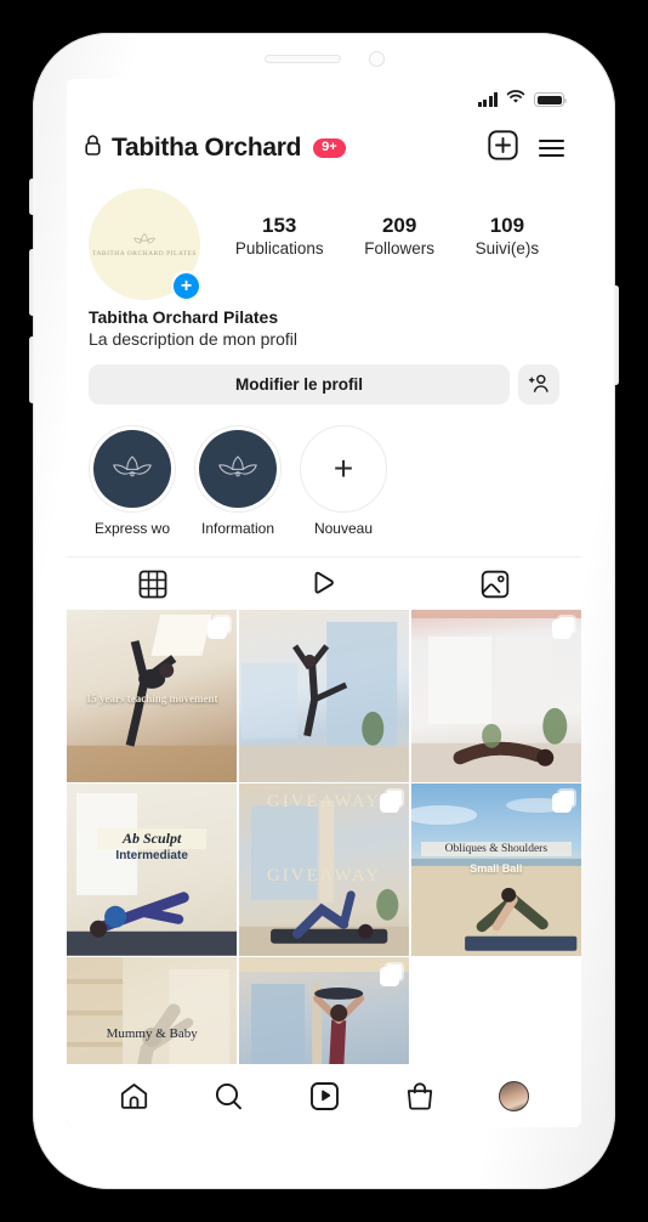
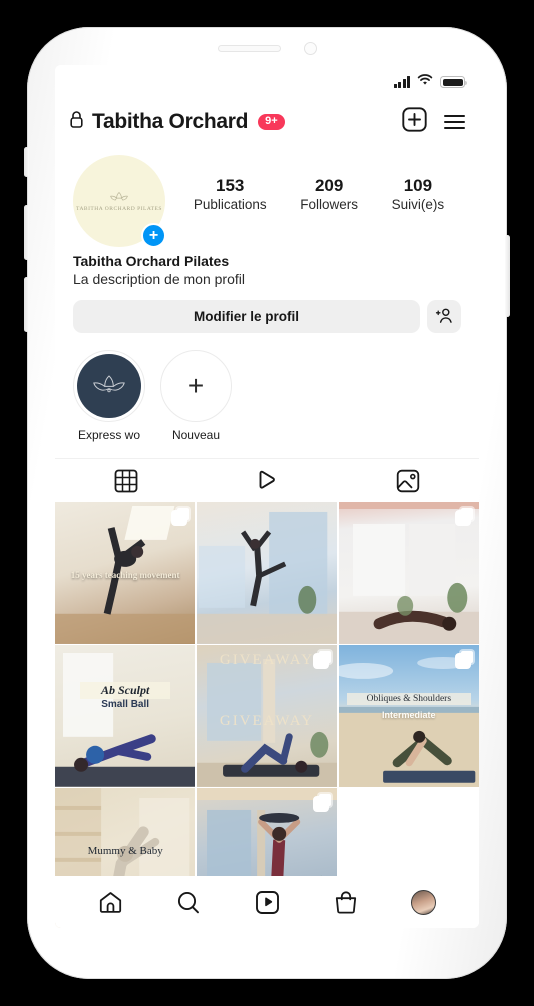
  Tabitha Orchard
  9+
  +
  153
  Publications
  209
  Followers
  109
  Suivi(e)s
  Tabitha Orchard Pilates
  La description de mon profil
  Modifier le profil
  Express wo
- Information
  +
  Nouveau
  15 years teaching movement
  Ab Sculpt
- Intermediate
+ Small Ball
  GIVEAWAY
  GIVEAWAY
  Obliques & Shoulders
- Small Ball
+ Intermediate
  Mummy & Baby
